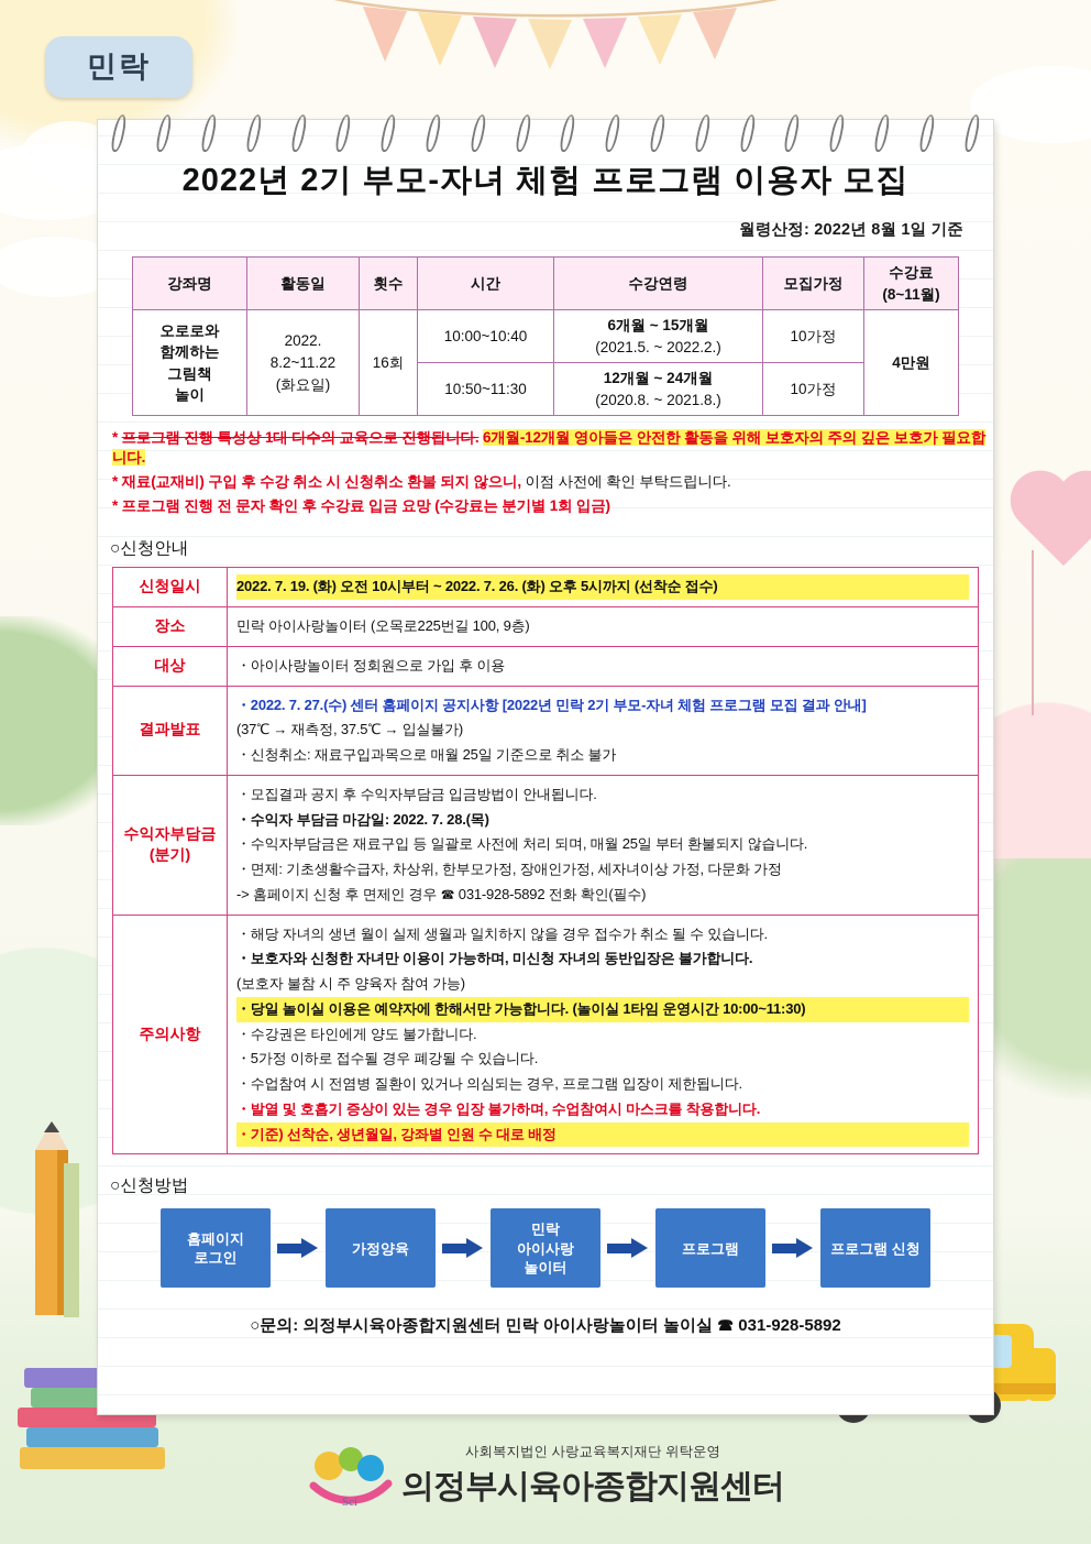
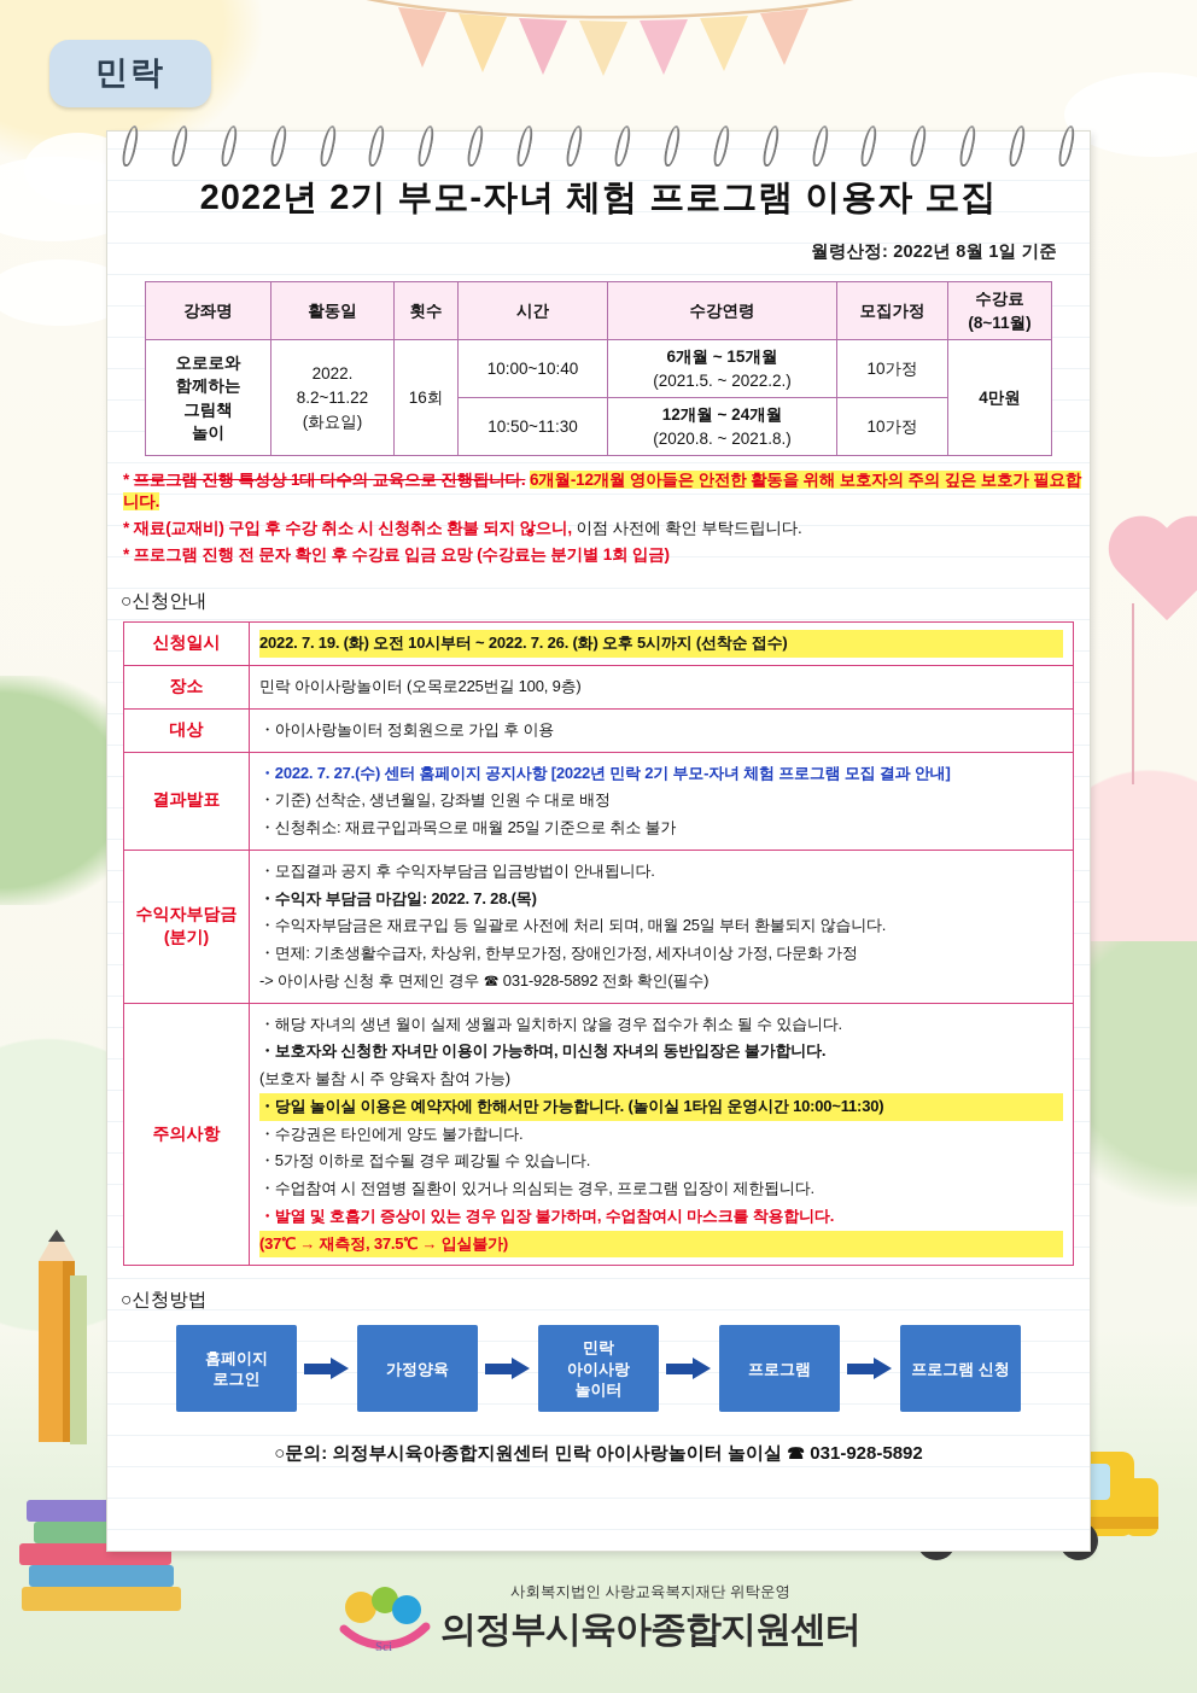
  민락
  2022년 2기 부모-자녀 체험 프로그램 이용자 모집
  월령산정: 2022년 8월 1일 기준
  강좌명	활동일	횟수	시간	수강연령	모집가정	수강료 (8~11월)
  오로로와 함께하는 그림책 놀이	2022. 8.2~11.22 (화요일)	16회	10:00~10:40	6개월 ~ 15개월 (2021.5. ~ 2022.2.)	10가정	4만원
  10:50~11:30	12개월 ~ 24개월 (2020.8. ~ 2021.8.)	10가정
  * 프로그램 진행 특성상 1대 다수의 교육으로 진행됩니다. 6개월-12개월 영아들은 안전한 활동을 위해 보호자의 주의 깊은 보호가 필요합니다.
  * 재료(교재비) 구입 후 수강 취소 시 신청취소 환불 되지 않으니, 이점 사전에 확인 부탁드립니다.
  * 프로그램 진행 전 문자 확인 후 수강료 입금 요망 (수강료는 분기별 1회 입금)
  ○신청안내
  신청일시	2022. 7. 19. (화) 오전 10시부터 ~ 2022. 7. 26. (화) 오후 5시까지 (선착순 접수)
  장소	민락 아이사랑놀이터 (오목로225번길 100, 9층)
  대상	・아이사랑놀이터 정회원으로 가입 후 이용
- 결과발표	・2022. 7. 27.(수) 센터 홈페이지 공지사항 [2022년 민락 2기 부모-자녀 체험 프로그램 모집 결과 안내] (37℃ → 재측정, 37.5℃ → 입실불가) ・신청취소: 재료구입과목으로 매월 25일 기준으로 취소 불가
+ 결과발표	・2022. 7. 27.(수) 센터 홈페이지 공지사항 [2022년 민락 2기 부모-자녀 체험 프로그램 모집 결과 안내] ・기준) 선착순, 생년월일, 강좌별 인원 수 대로 배정 ・신청취소: 재료구입과목으로 매월 25일 기준으로 취소 불가
- 수익자부담금 (분기)	・모집결과 공지 후 수익자부담금 입금방법이 안내됩니다. ・수익자 부담금 마감일: 2022. 7. 28.(목) ・수익자부담금은 재료구입 등 일괄로 사전에 처리 되며, 매월 25일 부터 환불되지 않습니다. ・면제: 기초생활수급자, 차상위, 한부모가정, 장애인가정, 세자녀이상 가정, 다문화 가정 -> 홈페이지 신청 후 면제인 경우 ☎ 031-928-5892 전화 확인(필수)
+ 수익자부담금 (분기)	・모집결과 공지 후 수익자부담금 입금방법이 안내됩니다. ・수익자 부담금 마감일: 2022. 7. 28.(목) ・수익자부담금은 재료구입 등 일괄로 사전에 처리 되며, 매월 25일 부터 환불되지 않습니다. ・면제: 기초생활수급자, 차상위, 한부모가정, 장애인가정, 세자녀이상 가정, 다문화 가정 -> 아이사랑 신청 후 면제인 경우 ☎ 031-928-5892 전화 확인(필수)
- 주의사항	・해당 자녀의 생년 월이 실제 생월과 일치하지 않을 경우 접수가 취소 될 수 있습니다. ・보호자와 신청한 자녀만 이용이 가능하며, 미신청 자녀의 동반입장은 불가합니다. (보호자 불참 시 주 양육자 참여 가능) ・당일 놀이실 이용은 예약자에 한해서만 가능합니다. (놀이실 1타임 운영시간 10:00~11:30) ・수강권은 타인에게 양도 불가합니다. ・5가정 이하로 접수될 경우 폐강될 수 있습니다. ・수업참여 시 전염병 질환이 있거나 의심되는 경우, 프로그램 입장이 제한됩니다. ・발열 및 호흡기 증상이 있는 경우 입장 불가하며, 수업참여시 마스크를 착용합니다. ・기준) 선착순, 생년월일, 강좌별 인원 수 대로 배정
+ 주의사항	・해당 자녀의 생년 월이 실제 생월과 일치하지 않을 경우 접수가 취소 될 수 있습니다. ・보호자와 신청한 자녀만 이용이 가능하며, 미신청 자녀의 동반입장은 불가합니다. (보호자 불참 시 주 양육자 참여 가능) ・당일 놀이실 이용은 예약자에 한해서만 가능합니다. (놀이실 1타임 운영시간 10:00~11:30) ・수강권은 타인에게 양도 불가합니다. ・5가정 이하로 접수될 경우 폐강될 수 있습니다. ・수업참여 시 전염병 질환이 있거나 의심되는 경우, 프로그램 입장이 제한됩니다. ・발열 및 호흡기 증상이 있는 경우 입장 불가하며, 수업참여시 마스크를 착용합니다. (37℃ → 재측정, 37.5℃ → 입실불가)
  ○신청방법
  홈페이지
  로그인
  가정양육
  민락
  아이사랑
  놀이터
  프로그램
  프로그램 신청
  ○문의: 의정부시육아종합지원센터 민락 아이사랑놀이터 놀이실 ☎ 031-928-5892
  Sci
  사회복지법인 사랑교육복지재단 위탁운영
  의정부시육아종합지원센터
